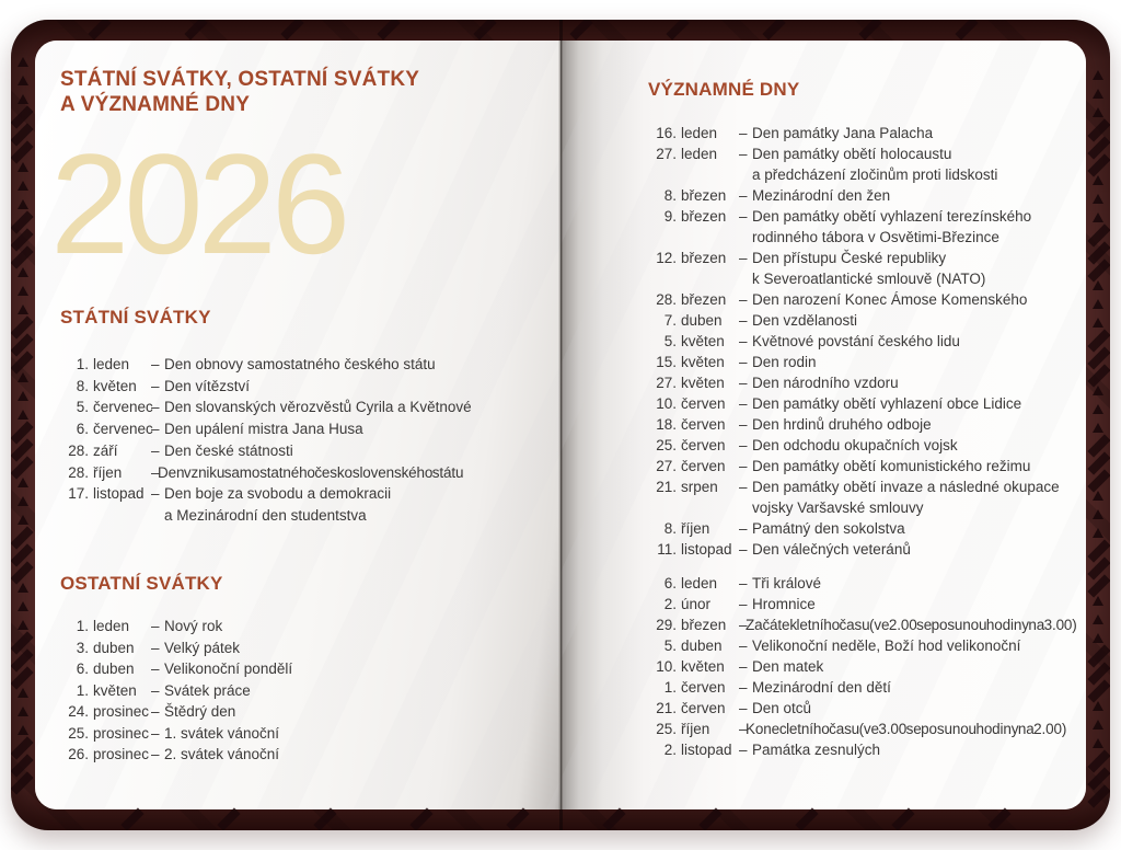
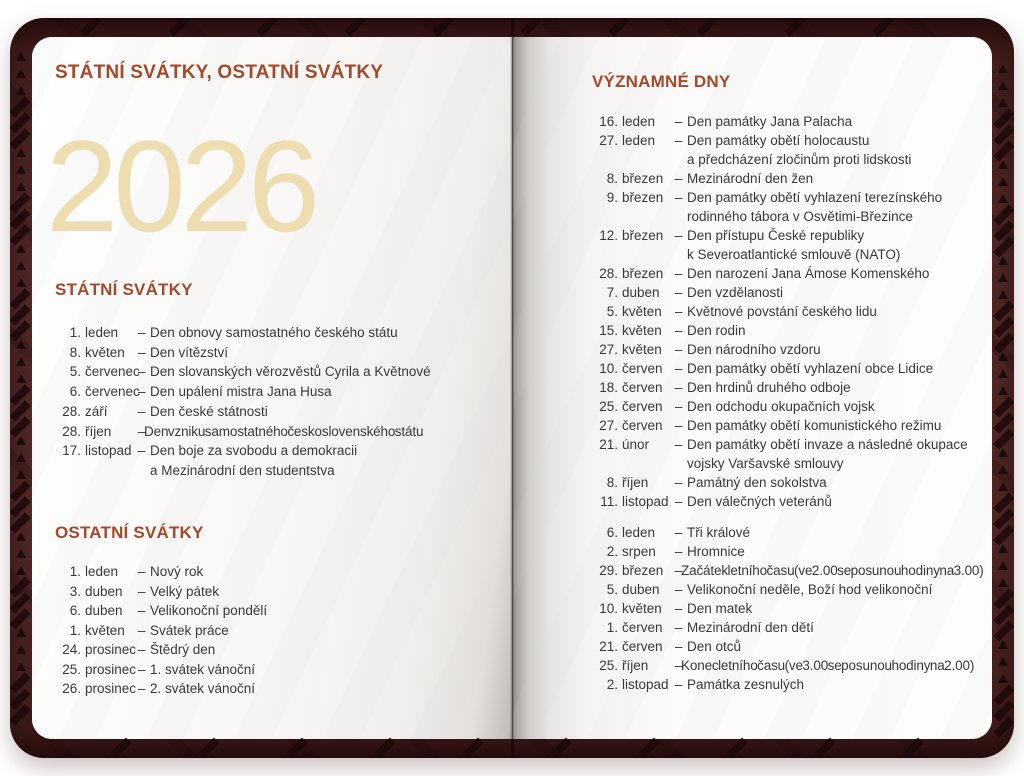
  STÁTNÍ SVÁTKY, OSTATNÍ SVÁTKY
- A VÝZNAMNÉ DNY
  2026
  STÁTNÍ SVÁTKY
  1.
  leden
  –
  Den obnovy samostatného českého státu
  8.
  květen
  –
  Den vítězství
  5.
  červenec
  –
  Den slovanských věrozvěstů Cyrila a Květnové
  6.
  červenec
  –
  Den upálení mistra Jana Husa
  28.
  září
  –
  Den české státnosti
  28.
  říjen
  –
  Den vzniku samostatného československého státu
  17.
  listopad
  –
  Den boje za svobodu a demokracii
  a Mezinárodní den studentstva
  OSTATNÍ SVÁTKY
  1.
  leden
  –
  Nový rok
  3.
  duben
  –
  Velký pátek
  6.
  duben
  –
  Velikonoční pondělí
  1.
  květen
  –
  Svátek práce
  24.
  prosinec
  –
  Štědrý den
  25.
  prosinec
  –
  1. svátek vánoční
  26.
  prosinec
  –
  2. svátek vánoční
  VÝZNAMNÉ DNY
  16.
  leden
  –
  Den památky Jana Palacha
  27.
  leden
  –
  Den památky obětí holocaustu
  a předcházení zločinům proti lidskosti
  8.
  březen
  –
  Mezinárodní den žen
  9.
  březen
  –
  Den památky obětí vyhlazení terezínského
  rodinného tábora v Osvětimi-Březince
  12.
  březen
  –
  Den přístupu České republiky
  k Severoatlantické smlouvě (NATO)
  28.
  březen
  –
- Den narození Konec Ámose Komenského
+ Den narození Jana Ámose Komenského
  7.
  duben
  –
  Den vzdělanosti
  5.
  květen
  –
  Květnové povstání českého lidu
  15.
  květen
  –
  Den rodin
  27.
  květen
  –
  Den národního vzdoru
  10.
  červen
  –
  Den památky obětí vyhlazení obce Lidice
  18.
  červen
  –
  Den hrdinů druhého odboje
  25.
  červen
  –
  Den odchodu okupačních vojsk
  27.
  červen
  –
  Den památky obětí komunistického režimu
  21.
- srpen
+ únor
  –
  Den památky obětí invaze a následné okupace
  vojsky Varšavské smlouvy
  8.
  říjen
  –
  Památný den sokolstva
  11.
  listopad
  –
  Den válečných veteránů
  6.
  leden
  –
  Tři králové
  2.
- únor
+ srpen
  –
  Hromnice
  29.
  březen
  –
  Začátek letního času (ve 2.00 se posunou hodiny na 3.00)
  5.
  duben
  –
  Velikonoční neděle, Boží hod velikonoční
  10.
  květen
  –
  Den matek
  1.
  červen
  –
  Mezinárodní den dětí
  21.
  červen
  –
  Den otců
  25.
  říjen
  –
  Konec letního času (ve 3.00 se posunou hodiny na 2.00)
  2.
  listopad
  –
  Památka zesnulých
